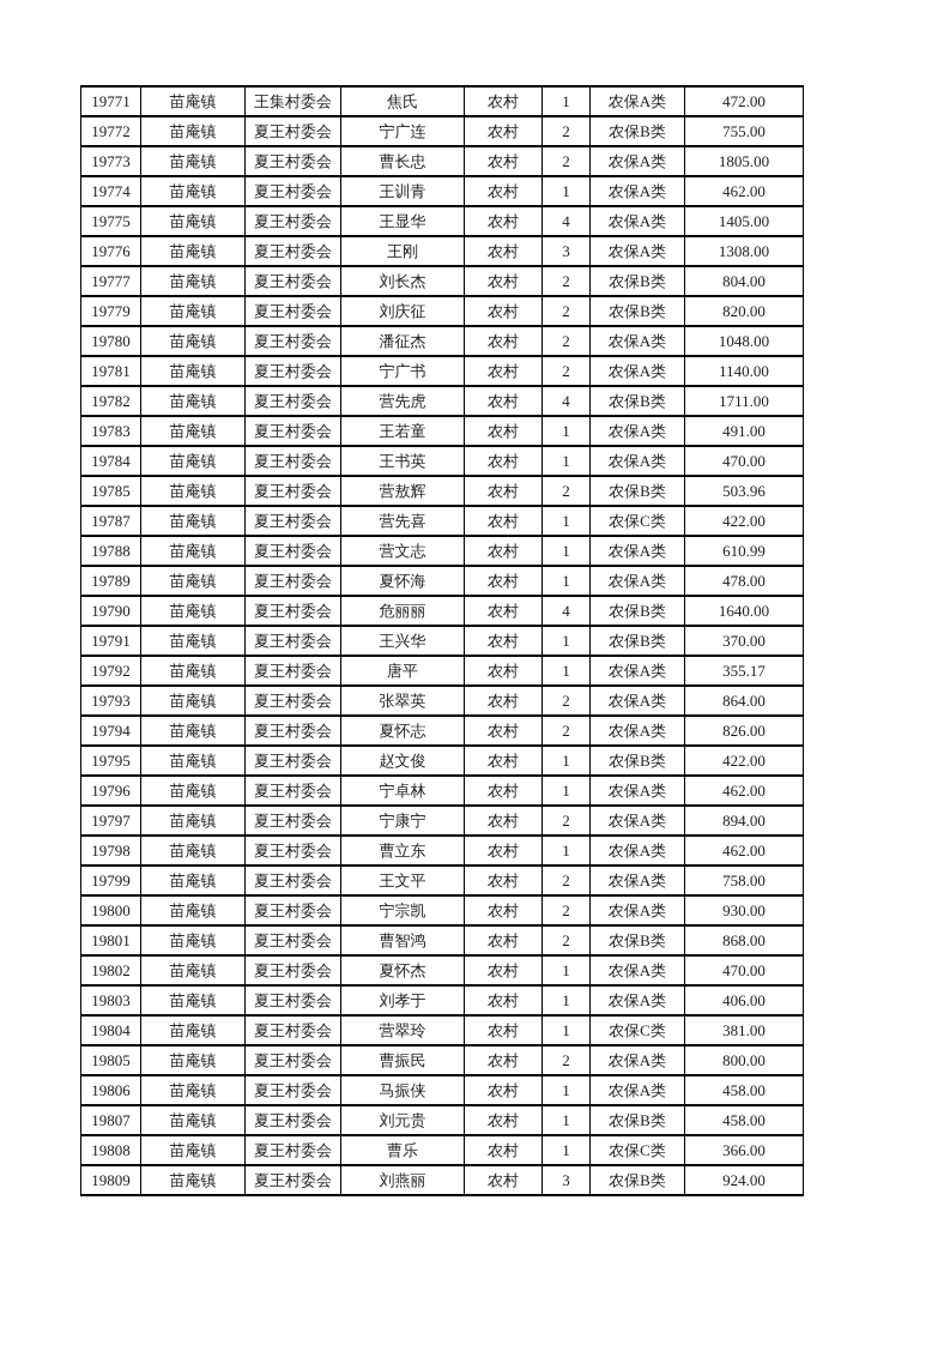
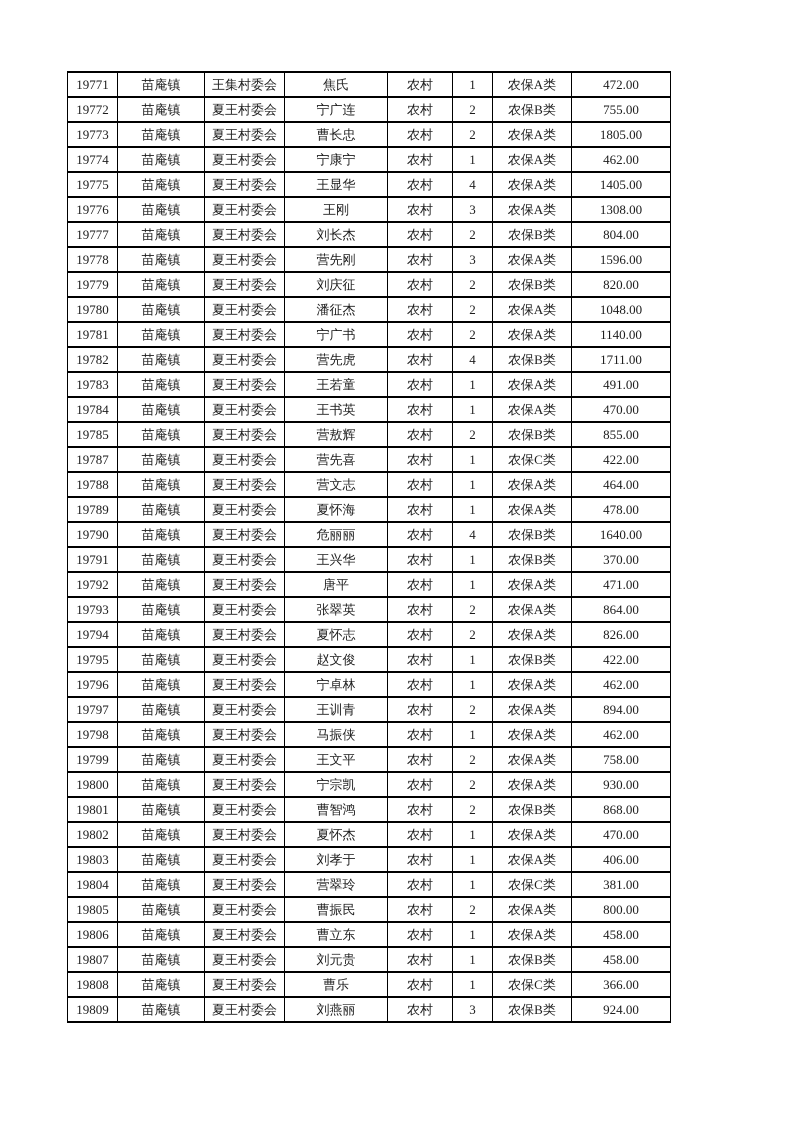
  19771	苗庵镇	王集村委会	焦氏	农村	1	农保A类	472.00
  19772	苗庵镇	夏王村委会	宁广连	农村	2	农保B类	755.00
  19773	苗庵镇	夏王村委会	曹长忠	农村	2	农保A类	1805.00
- 19774	苗庵镇	夏王村委会	王训青	农村	1	农保A类	462.00
+ 19774	苗庵镇	夏王村委会	宁康宁	农村	1	农保A类	462.00
  19775	苗庵镇	夏王村委会	王显华	农村	4	农保A类	1405.00
  19776	苗庵镇	夏王村委会	王刚	农村	3	农保A类	1308.00
  19777	苗庵镇	夏王村委会	刘长杰	农村	2	农保B类	804.00
+ 19778	苗庵镇	夏王村委会	营先刚	农村	3	农保A类	1596.00
  19779	苗庵镇	夏王村委会	刘庆征	农村	2	农保B类	820.00
  19780	苗庵镇	夏王村委会	潘征杰	农村	2	农保A类	1048.00
  19781	苗庵镇	夏王村委会	宁广书	农村	2	农保A类	1140.00
  19782	苗庵镇	夏王村委会	营先虎	农村	4	农保B类	1711.00
  19783	苗庵镇	夏王村委会	王若童	农村	1	农保A类	491.00
  19784	苗庵镇	夏王村委会	王书英	农村	1	农保A类	470.00
- 19785	苗庵镇	夏王村委会	营敖辉	农村	2	农保B类	503.96
+ 19785	苗庵镇	夏王村委会	营敖辉	农村	2	农保B类	855.00
  19787	苗庵镇	夏王村委会	营先喜	农村	1	农保C类	422.00
- 19788	苗庵镇	夏王村委会	营文志	农村	1	农保A类	610.99
+ 19788	苗庵镇	夏王村委会	营文志	农村	1	农保A类	464.00
  19789	苗庵镇	夏王村委会	夏怀海	农村	1	农保A类	478.00
  19790	苗庵镇	夏王村委会	危丽丽	农村	4	农保B类	1640.00
  19791	苗庵镇	夏王村委会	王兴华	农村	1	农保B类	370.00
- 19792	苗庵镇	夏王村委会	唐平	农村	1	农保A类	355.17
+ 19792	苗庵镇	夏王村委会	唐平	农村	1	农保A类	471.00
  19793	苗庵镇	夏王村委会	张翠英	农村	2	农保A类	864.00
  19794	苗庵镇	夏王村委会	夏怀志	农村	2	农保A类	826.00
  19795	苗庵镇	夏王村委会	赵文俊	农村	1	农保B类	422.00
  19796	苗庵镇	夏王村委会	宁卓林	农村	1	农保A类	462.00
- 19797	苗庵镇	夏王村委会	宁康宁	农村	2	农保A类	894.00
+ 19797	苗庵镇	夏王村委会	王训青	农村	2	农保A类	894.00
- 19798	苗庵镇	夏王村委会	曹立东	农村	1	农保A类	462.00
+ 19798	苗庵镇	夏王村委会	马振侠	农村	1	农保A类	462.00
  19799	苗庵镇	夏王村委会	王文平	农村	2	农保A类	758.00
  19800	苗庵镇	夏王村委会	宁宗凯	农村	2	农保A类	930.00
  19801	苗庵镇	夏王村委会	曹智鸿	农村	2	农保B类	868.00
  19802	苗庵镇	夏王村委会	夏怀杰	农村	1	农保A类	470.00
  19803	苗庵镇	夏王村委会	刘孝于	农村	1	农保A类	406.00
  19804	苗庵镇	夏王村委会	营翠玲	农村	1	农保C类	381.00
  19805	苗庵镇	夏王村委会	曹振民	农村	2	农保A类	800.00
- 19806	苗庵镇	夏王村委会	马振侠	农村	1	农保A类	458.00
+ 19806	苗庵镇	夏王村委会	曹立东	农村	1	农保A类	458.00
  19807	苗庵镇	夏王村委会	刘元贵	农村	1	农保B类	458.00
  19808	苗庵镇	夏王村委会	曹乐	农村	1	农保C类	366.00
  19809	苗庵镇	夏王村委会	刘燕丽	农村	3	农保B类	924.00
